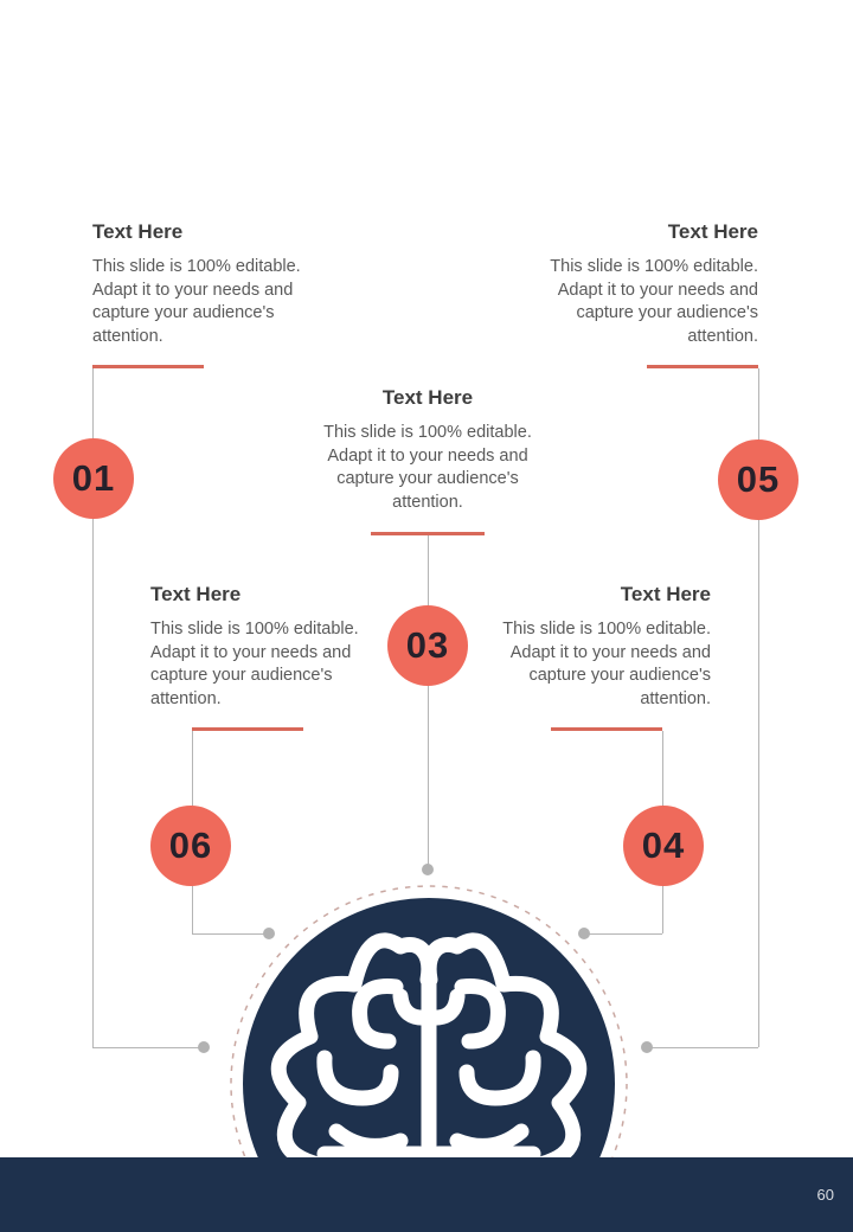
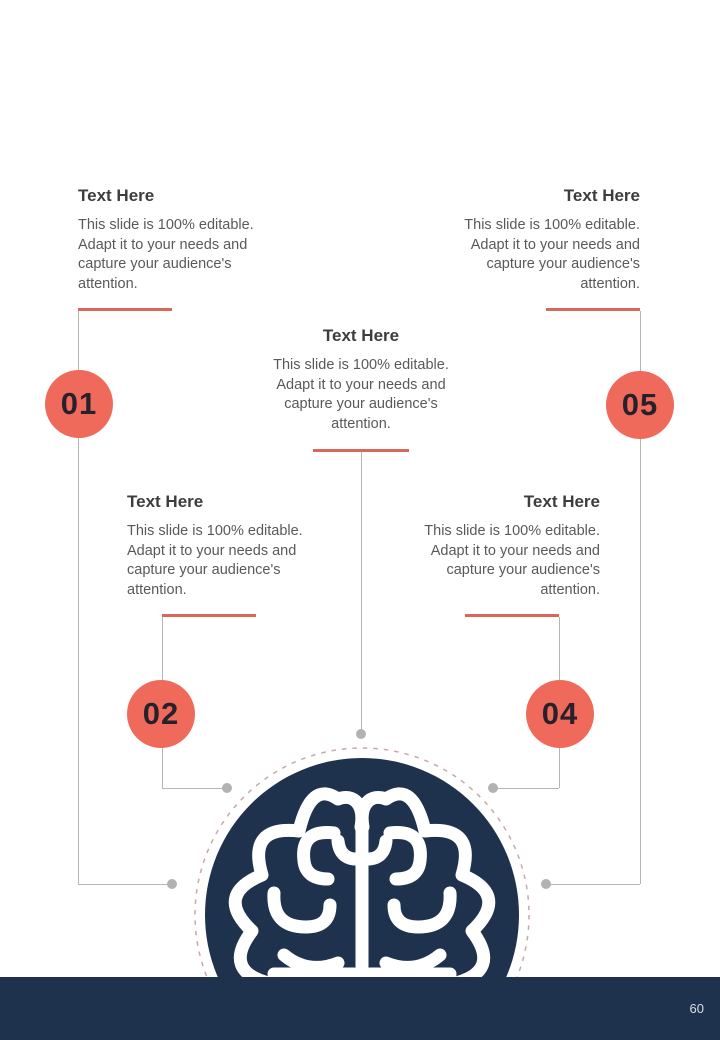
  Text Here
  This slide is 100% editable. Adapt it to your needs and capture your audience's attention.
  Text Here
  This slide is 100% editable. Adapt it to your needs and capture your audience's attention.
  Text Here
  This slide is 100% editable. Adapt it to your needs and capture your audience's attention.
  Text Here
  This slide is 100% editable. Adapt it to your needs and capture your audience's attention.
  Text Here
  This slide is 100% editable. Adapt it to your needs and capture your audience's attention.
  01
- 06
+ 02
- 03
  04
  05
  60
